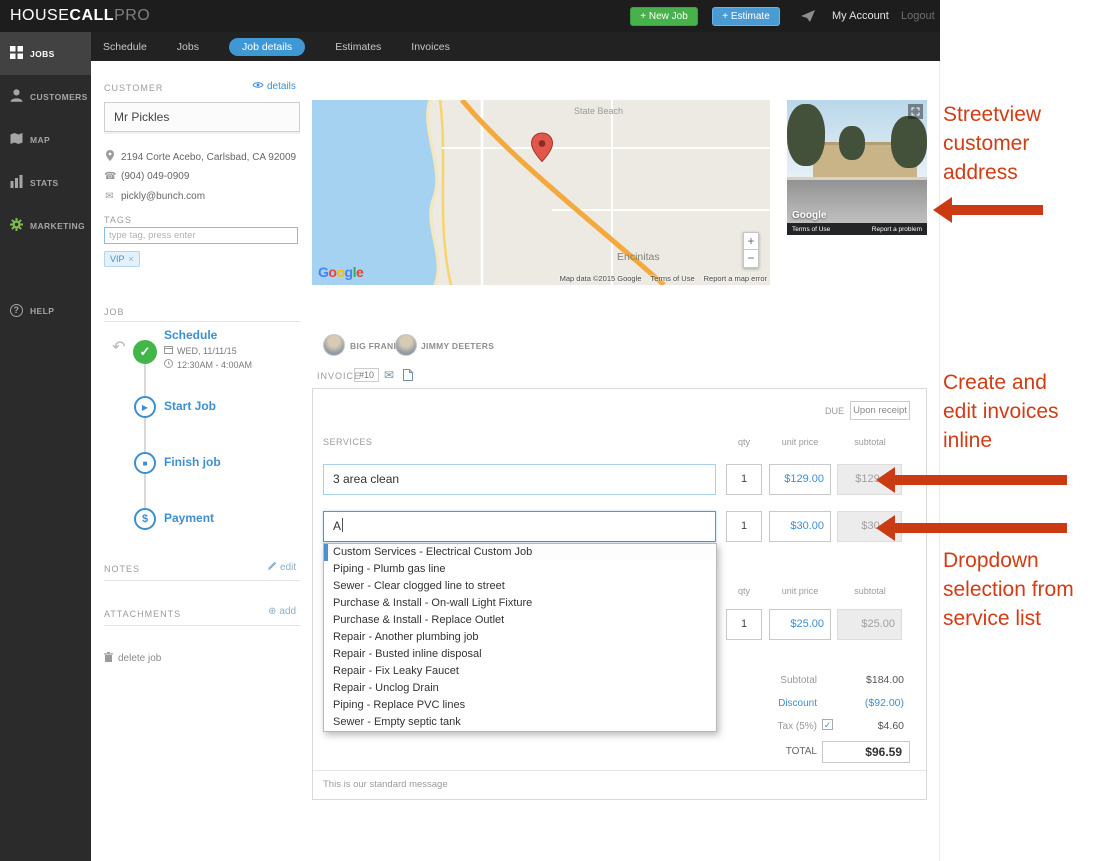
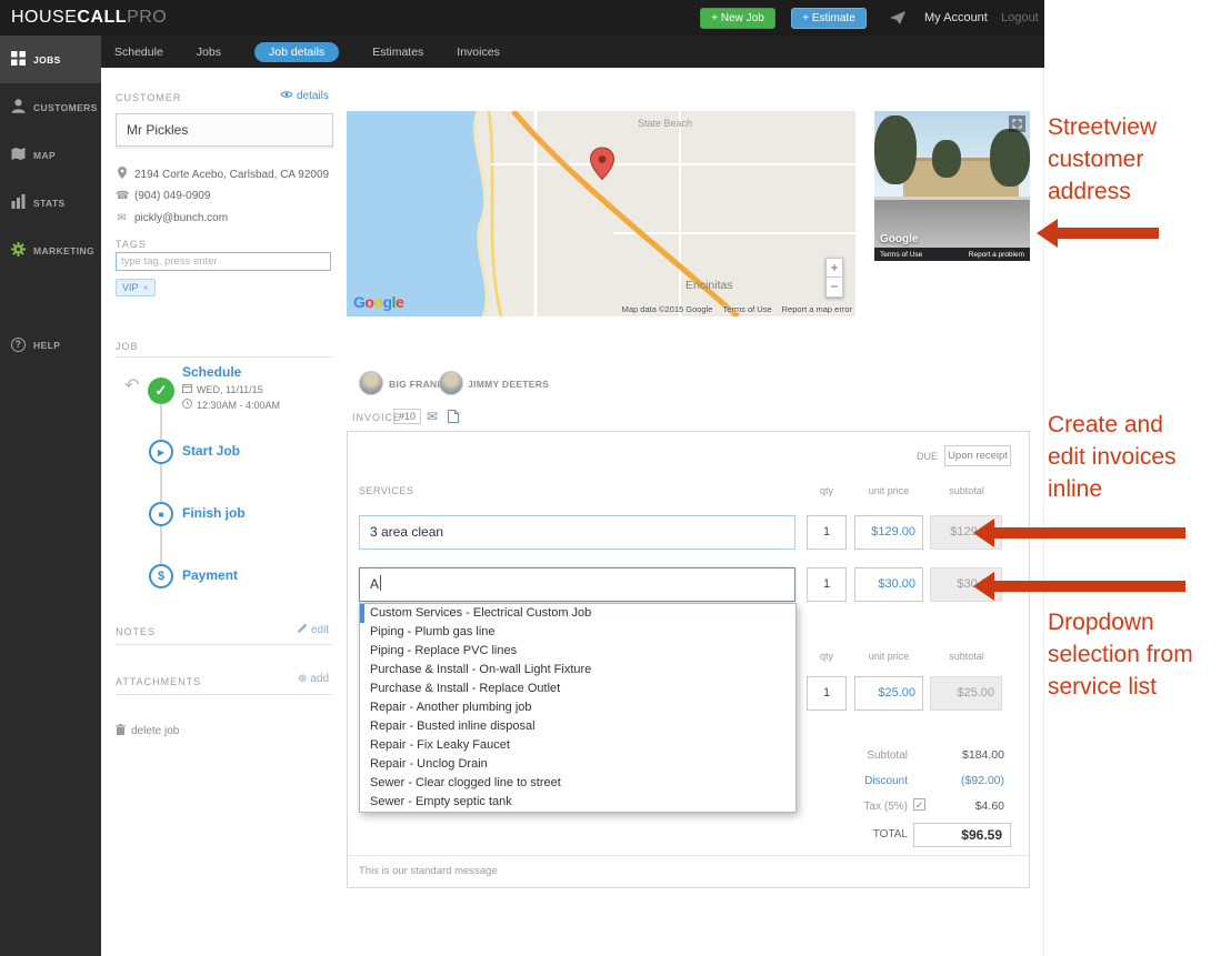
  HOUSECALLPRO
  + New Job
  + Estimate
  My Account
  Logout
  Schedule
  Jobs
  Job details
  Estimates
  Invoices
  JOBS
  CUSTOMERS
  MAP
  STATS
  MARKETING
  ?
  HELP
  CUSTOMER
  details
  Mr Pickles
  2194 Corte Acebo, Carlsbad, CA 92009
  ☎
  (904) 049-0909
  ✉
  pickly@bunch.com
  TAGS
  type tag, press enter
  VIP
  ×
  JOB
  ↶
  ✓
  Schedule
  WED, 11/11/15
  12:30AM - 4:00AM
  ▶
  Start Job
  ■
  Finish job
  $
  Payment
  NOTES
  edit
  ATTACHMENTS
  ⊕
  add
  delete job
  State Beach
  Encinitas
  Google
  Map data ©2015 Google
  Terms of Use
  Report a map error
  +
  −
  Google
  BIG FRAN
  JIMMY DEETERS
  INVOICE
  #10
  ✉
  DUE
  Upon receipt
  SERVICES
  qty
  unit price
  subtotal
  3 area clean
  1
  $129.00
  $129.00
  A
  1
  $30.00
  $30.00
  qty
  unit price
  subtotal
  1
  $25.00
  $25.00
  Custom Services - Electrical Custom Job
  Piping - Plumb gas line
- Sewer - Clear clogged line to street
+ Piping - Replace PVC lines
  Purchase & Install - On-wall Light Fixture
  Purchase & Install - Replace Outlet
  Repair - Another plumbing job
  Repair - Busted inline disposal
  Repair - Fix Leaky Faucet
  Repair - Unclog Drain
- Piping - Replace PVC lines
+ Sewer - Clear clogged line to street
  Sewer - Empty septic tank
  Subtotal
  $184.00
  Discount
  ($92.00)
  Tax (5%)
  ✓
  $4.60
  TOTAL
  $96.59
  This is our standard message
  Streetview
  customer
  address
  Create and
  edit invoices
  inline
  Dropdown
  selection from
  service list
